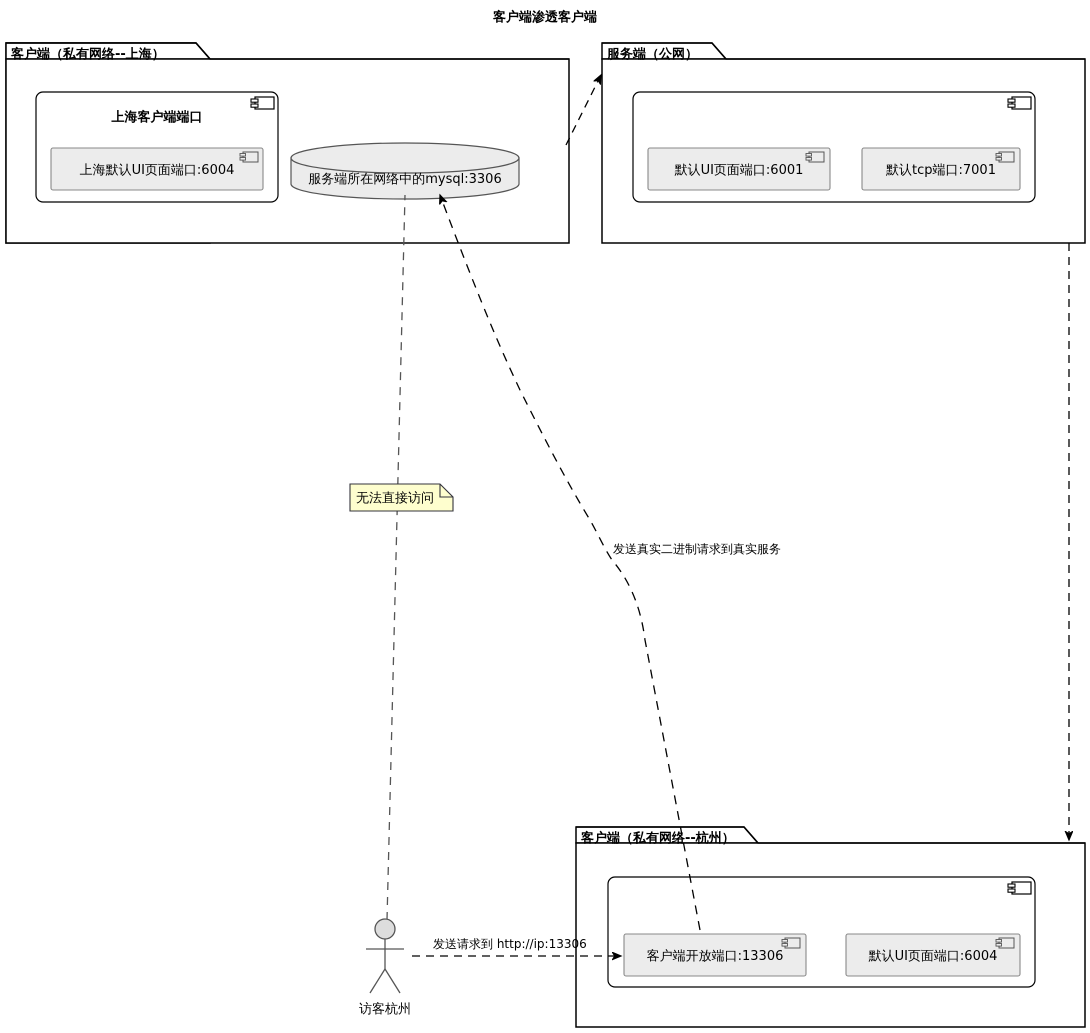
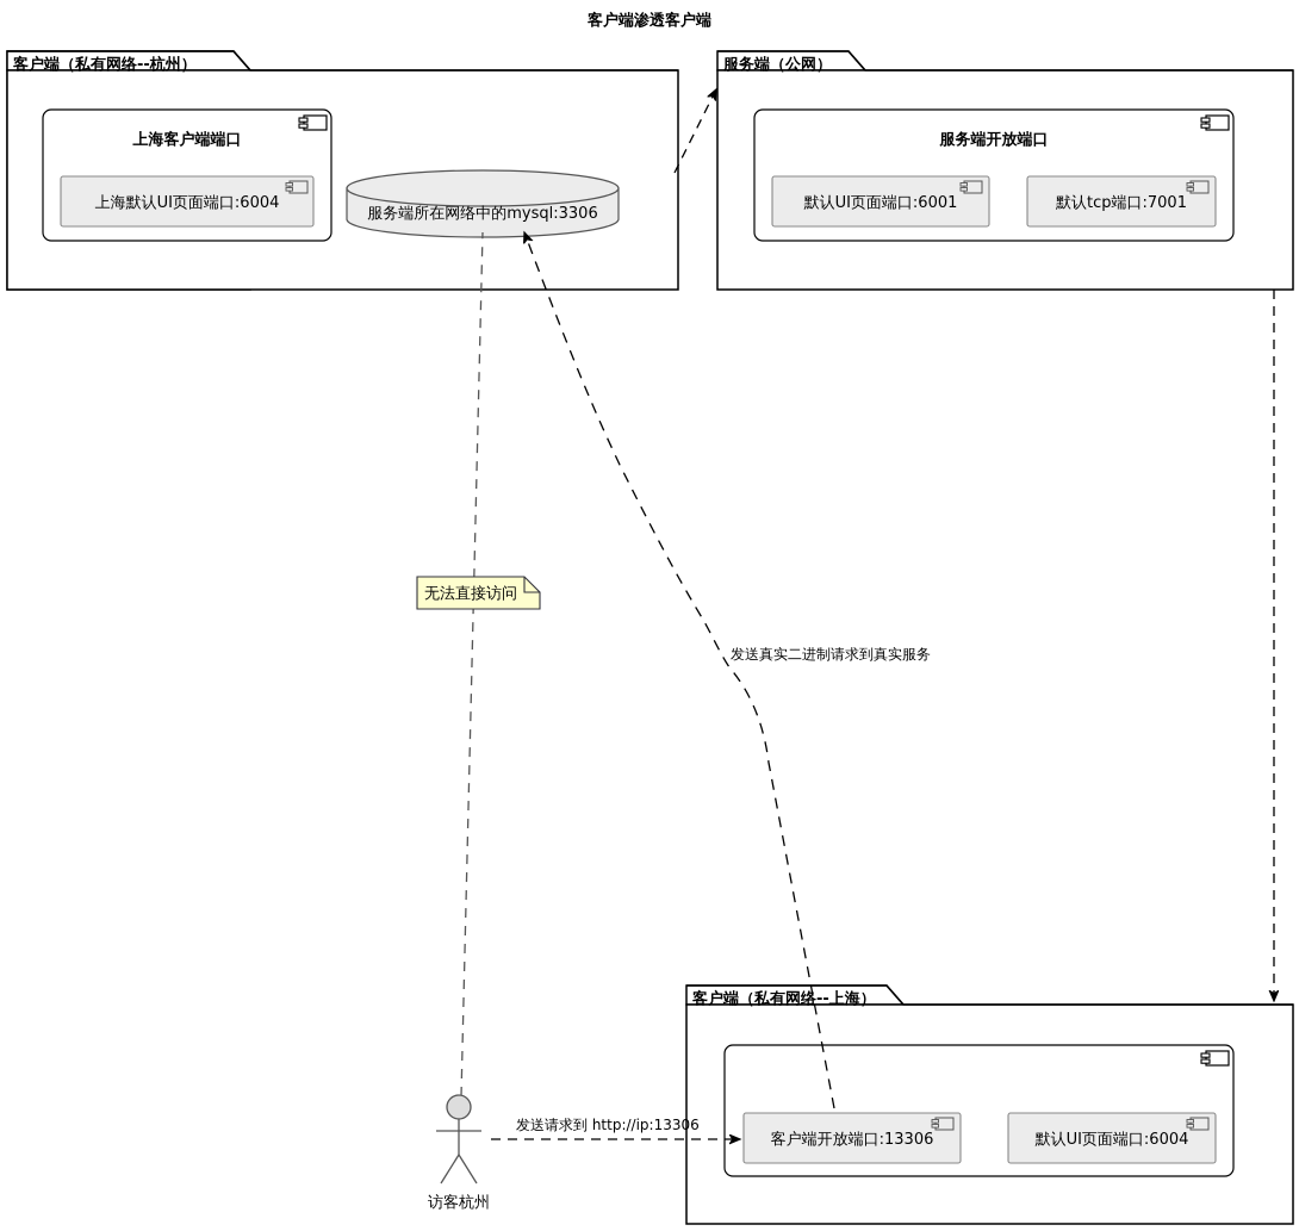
  客户端渗透客户端
- 客户端（私有网络--上海）
+ 客户端（私有网络--杭州）
  服务端（公网）
- 客户端（私有网络--杭州）
+ 客户端（私有网络--上海）
  上海客户端端口
+ 服务端开放端口
  上海默认UI页面端口:6004
  默认UI页面端口:6001
  默认tcp端口:7001
  客户端开放端口:13306
  默认UI页面端口:6004
  服务端所在网络中的mysql:3306
  无法直接访问
  发送真实二进制请求到真实服务
  发送请求到 http://ip:13306
  访客杭州
